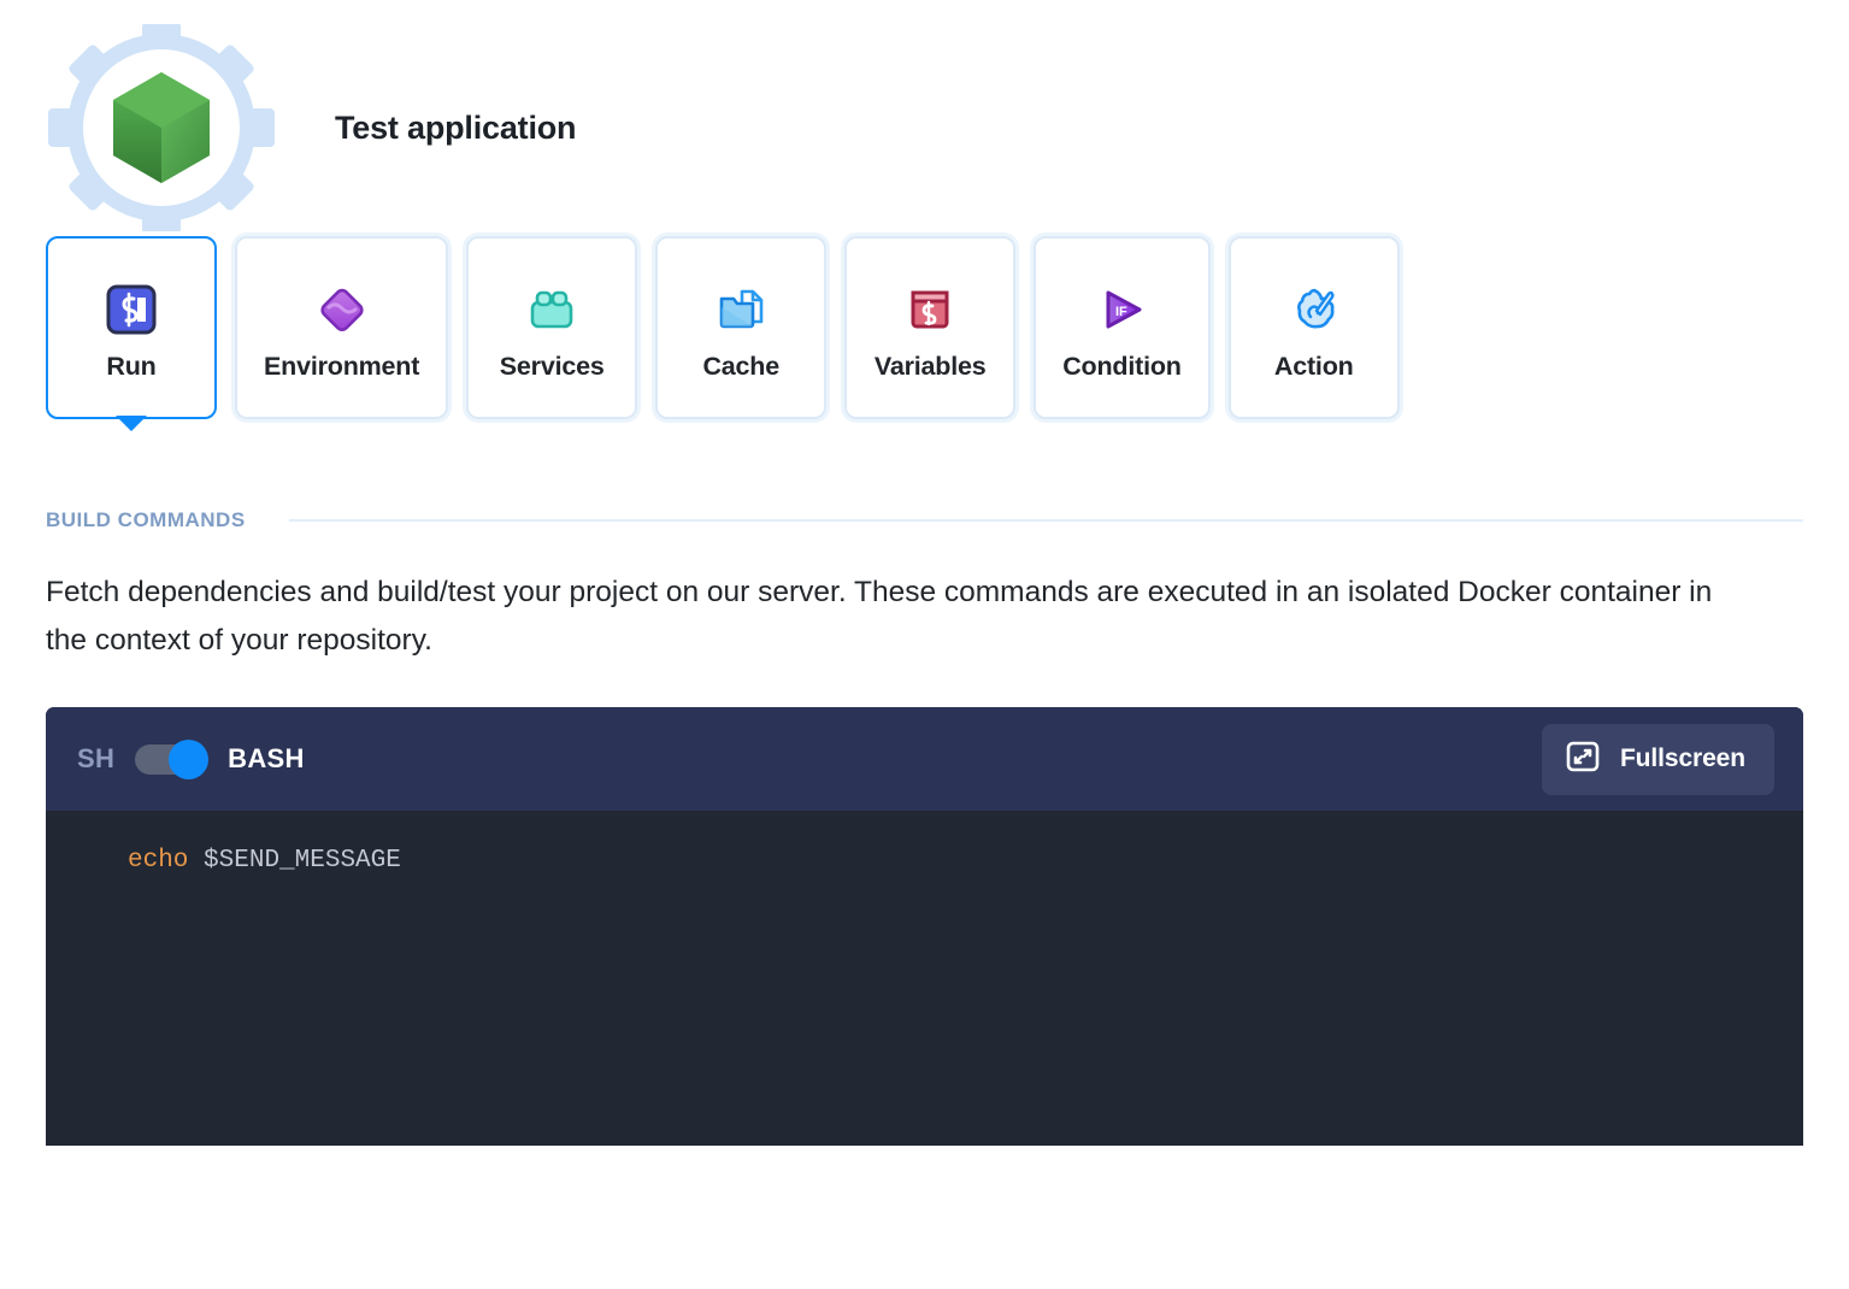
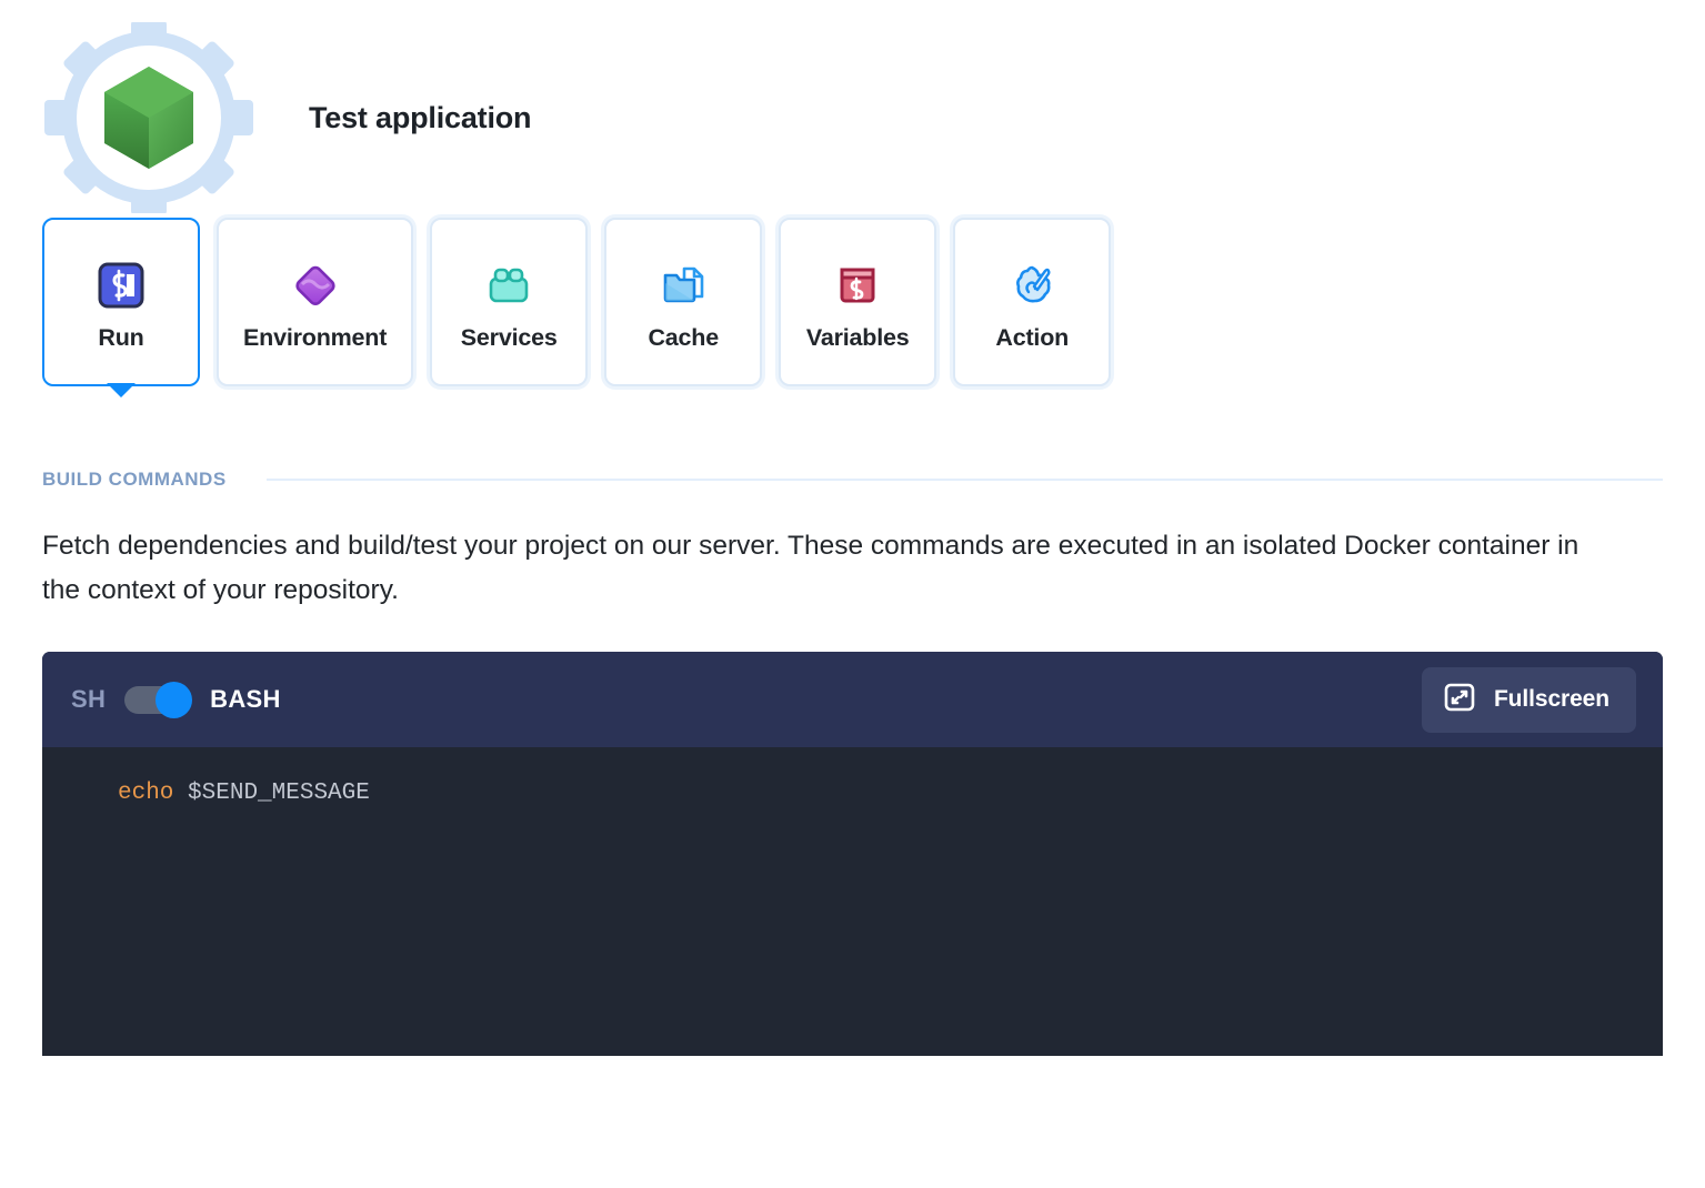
  Test application
  Run
  Environment
  Services
  Cache
  Variables
- IF
- Condition
  Action
  BUILD COMMANDS
  Fetch dependencies and build/test your project on our server. These commands are executed in an isolated Docker container in the context of your repository.
  SH
  BASH
  Fullscreen
  echo $SEND_MESSAGE
